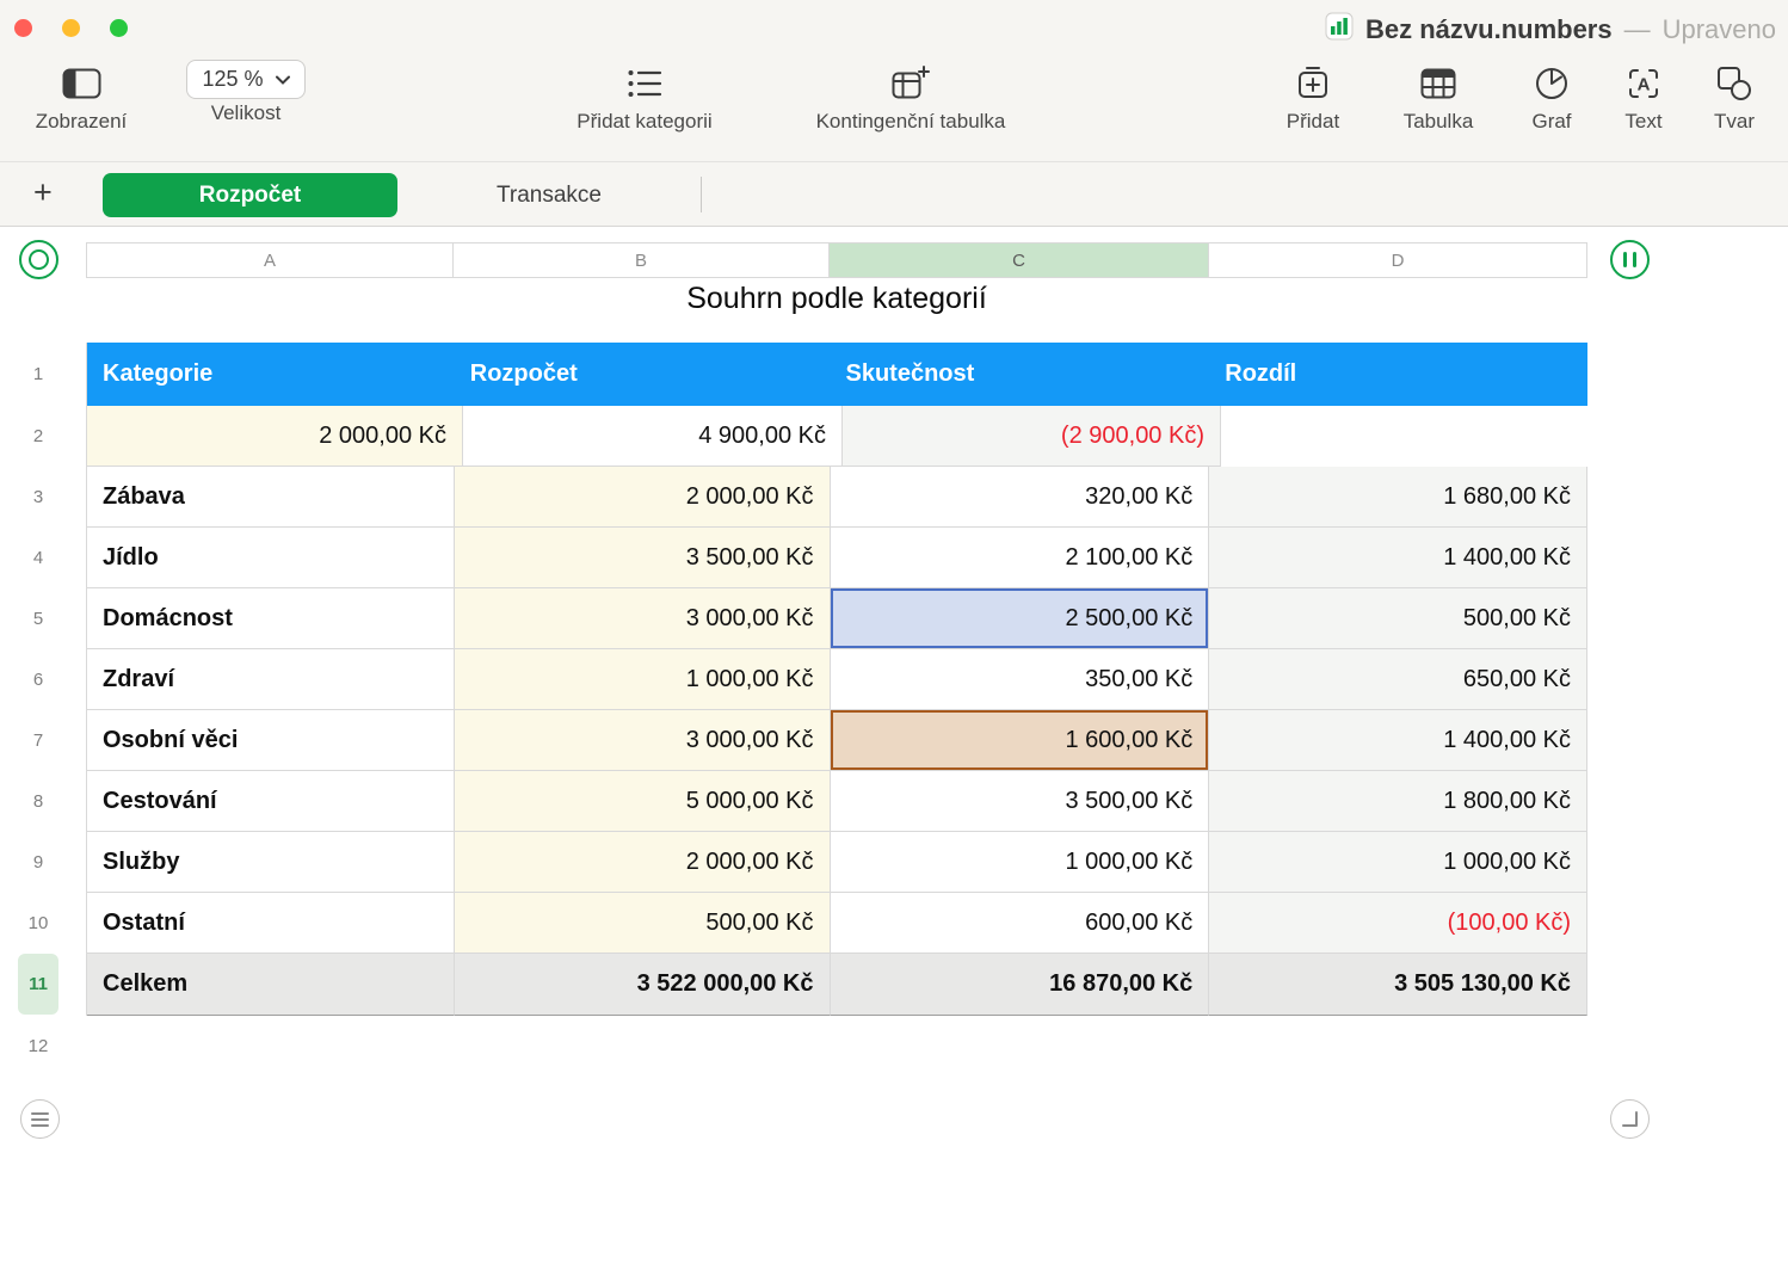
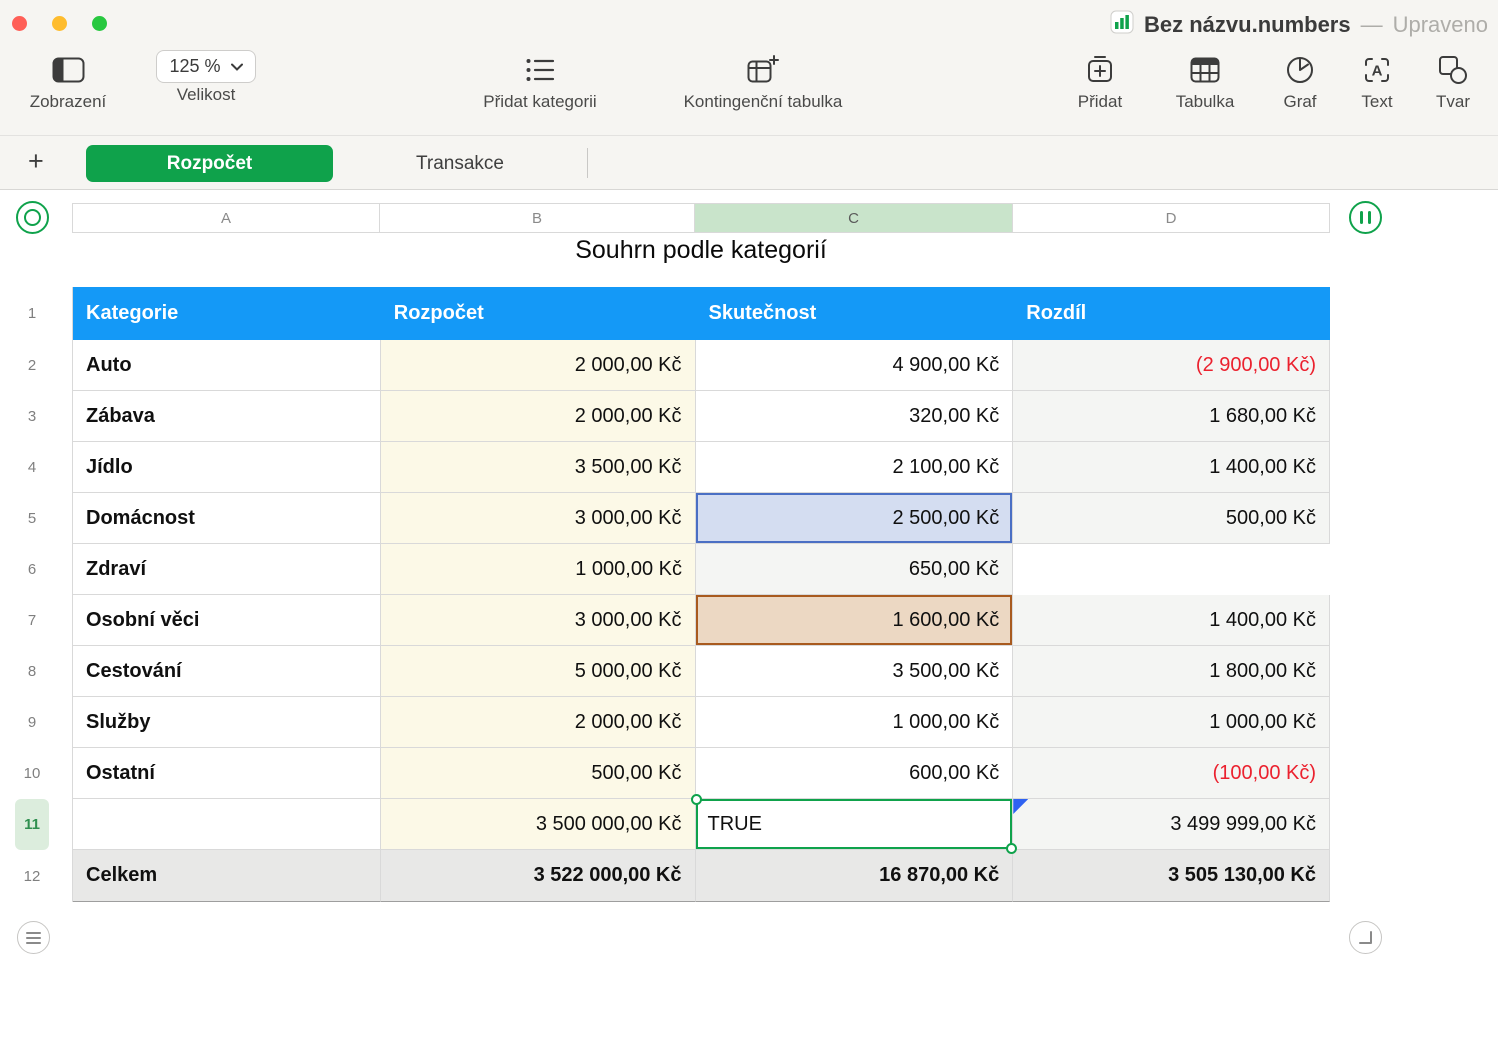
  Bez názvu.numbers
  —
  Upraveno
  Zobrazení
  125 %
  Velikost
  Přidat kategorii
  Kontingenční tabulka
  Přidat
  Tabulka
  Graf
  A
  Text
  Tvar
  +
  Rozpočet
  Transakce
  A
  B
  C
  D
  Souhrn podle kategorií
  1
  2
  3
  4
  5
  6
  7
  8
  9
  10
  11
  12
  Kategorie
  Rozpočet
  Skutečnost
  Rozdíl
+ Auto
  2 000,00 Kč
  4 900,00 Kč
  (2 900,00 Kč)
  Zábava
  2 000,00 Kč
  320,00 Kč
  1 680,00 Kč
  Jídlo
  3 500,00 Kč
  2 100,00 Kč
  1 400,00 Kč
  Domácnost
  3 000,00 Kč
  2 500,00 Kč
  500,00 Kč
  Zdraví
  1 000,00 Kč
- 350,00 Kč
  650,00 Kč
  Osobní věci
  3 000,00 Kč
  1 600,00 Kč
  1 400,00 Kč
  Cestování
  5 000,00 Kč
  3 500,00 Kč
  1 800,00 Kč
  Služby
  2 000,00 Kč
  1 000,00 Kč
  1 000,00 Kč
  Ostatní
  500,00 Kč
  600,00 Kč
  (100,00 Kč)
+ 3 500 000,00 Kč
+ TRUE
+ 3 499 999,00 Kč
  Celkem
  3 522 000,00 Kč
  16 870,00 Kč
  3 505 130,00 Kč
